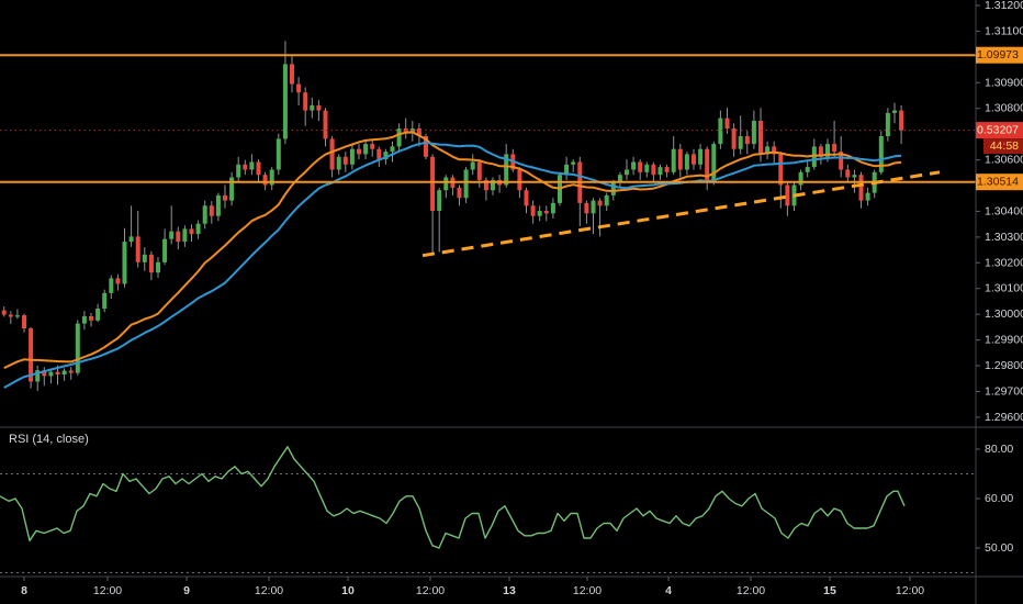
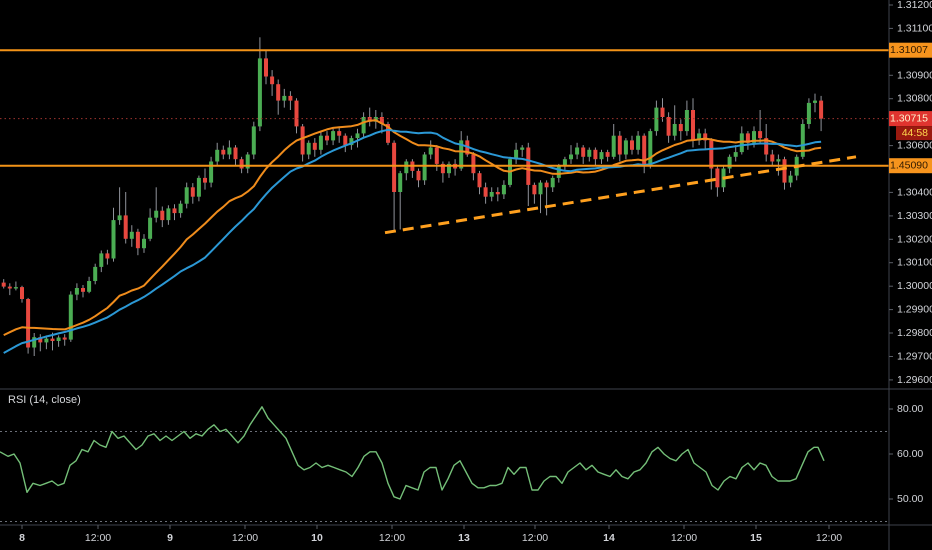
  1.3120
  1.31100
  1.3090
  1.3080
  1.3060
  1.3040
  1.3030
  1.3020
  1.3010
  1.3000
  1.2990
  1.2980
  1.2970
  1.2960
  80.00
  60.00
  50.00
  8
  12:00
  9
  12:00
  10
  12:00
  13
  12:00
- 4
+ 14
  12:00
  15
  12:00
- 1.09973
+ 1.31007
- 1.30514
+ 1.45090
- 0.53207
+ 1.30715
  44:58
  RSI (14, close)
